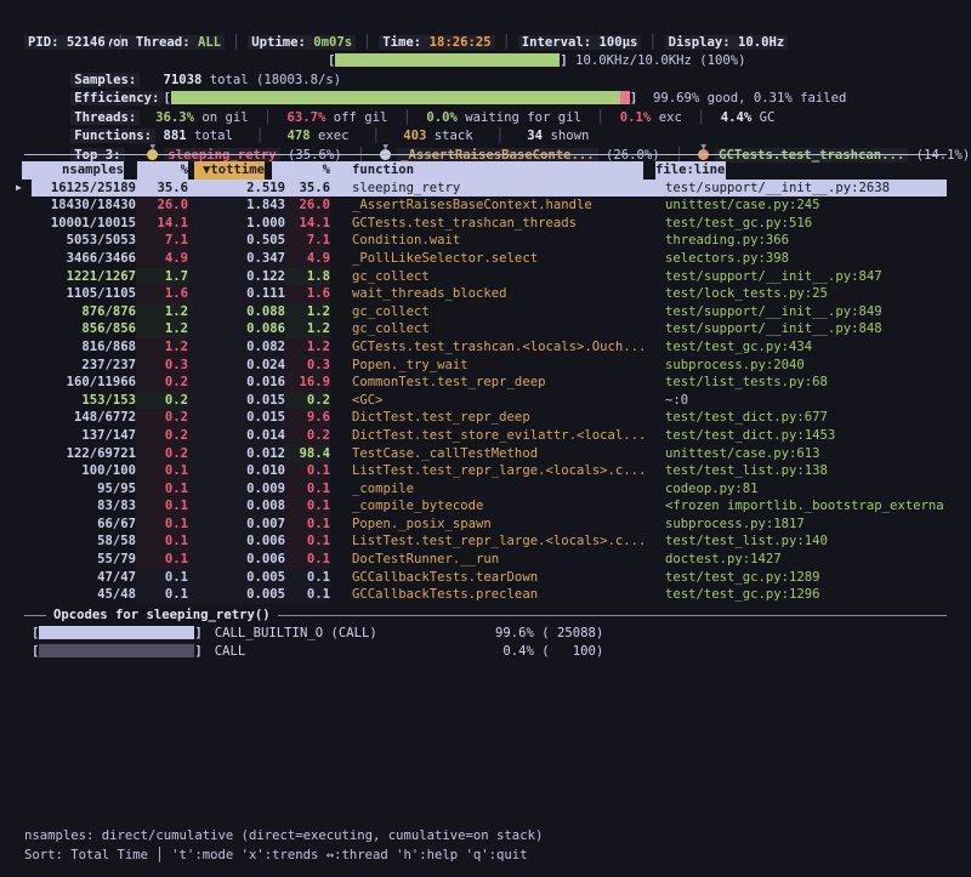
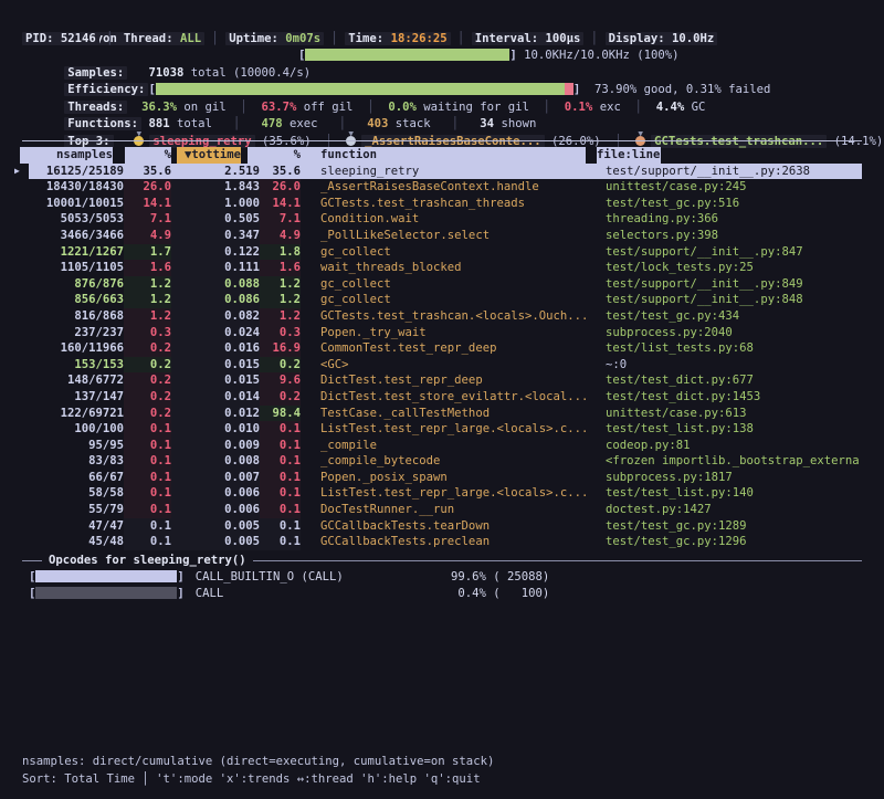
  PID: 52146 │ Thread: ALL │ Uptime: 0m07s │ Time: 18:26:25 │ Interval: 100µs │ Display: 10.0Hz
- Samples: 71038 total (18003.8/s)
+ Samples: 71038 total (10000.4/s)
  [ ] 10.0KHz/10.0KHz (100%)
- Efficiency: [ ] 99.69% good, 0.31% failed
+ Efficiency: [ ] 73.90% good, 0.31% failed
  Threads: 36.3% on gil │ 63.7% off gil │ 0.0% waiting for gil │ 0.1% exc │ 4.4% GC
  Functions: 881 total │ 478 exec │ 403 stack │ 34 shown
  Top 3: sleeping_retry (35.6%) │ _AssertRaisesBaseConte... (26.0%) │ GCTests.test_trashcan... (14.1%)
  nsamples
  %
  ▼tottime
  % function
  file:line
  ▶
  16125/25189
  35.6
  2.519
  35.6
  sleeping_retry
  test/support/__init__.py:2638
  18430/18430
  26.0
  1.843
  26.0
  _AssertRaisesBaseContext.handle
  unittest/case.py:245
  10001/10015
  14.1
  1.000
  14.1
  GCTests.test_trashcan_threads
  test/test_gc.py:516
  5053/5053
  7.1
  0.505
  7.1
  Condition.wait
  threading.py:366
  3466/3466
  4.9
  0.347
  4.9
  _PollLikeSelector.select
  selectors.py:398
  1221/1267
  1.7
  0.122
  1.8
  gc_collect
  test/support/__init__.py:847
  1105/1105
  1.6
  0.111
  1.6
  wait_threads_blocked
  test/lock_tests.py:25
  876/876
  1.2
  0.088
  1.2
  gc_collect
  test/support/__init__.py:849
- 856/856
+ 856/663
  1.2
  0.086
  1.2
  gc_collect
  test/support/__init__.py:848
  816/868
  1.2
  0.082
  1.2
  GCTests.test_trashcan.<locals>.Ouch...
  test/test_gc.py:434
  237/237
  0.3
  0.024
  0.3
  Popen._try_wait
  subprocess.py:2040
  160/11966
  0.2
  0.016
  16.9
  CommonTest.test_repr_deep
  test/list_tests.py:68
  153/153
  0.2
  0.015
  0.2
  <GC>
  ~:0
  148/6772
  0.2
  0.015
  9.6
  DictTest.test_repr_deep
  test/test_dict.py:677
  137/147
  0.2
  0.014
  0.2
  DictTest.test_store_evilattr.<local...
  test/test_dict.py:1453
  122/69721
  0.2
  0.012
  98.4
  TestCase._callTestMethod
  unittest/case.py:613
  100/100
  0.1
  0.010
  0.1
  ListTest.test_repr_large.<locals>.c...
  test/test_list.py:138
  95/95
  0.1
  0.009
  0.1
  _compile
  codeop.py:81
  83/83
  0.1
  0.008
  0.1
  _compile_bytecode
  <frozen importlib._bootstrap_externa
  66/67
  0.1
  0.007
  0.1
  Popen._posix_spawn
  subprocess.py:1817
  58/58
  0.1
  0.006
  0.1
  ListTest.test_repr_large.<locals>.c...
  test/test_list.py:140
  55/79
  0.1
  0.006
  0.1
  DocTestRunner.__run
  doctest.py:1427
  47/47
  0.1
  0.005
  0.1
  GCCallbackTests.tearDown
  test/test_gc.py:1289
  45/48
  0.1
  0.005
  0.1
  GCCallbackTests.preclean
  test/test_gc.py:1296
  Opcodes for sleeping_retry()
  [ ] CALL_BUILTIN_O (CALL)
  99.6% ( 25088)
  [ ] CALL
  0.4% ( 100)
  nsamples: direct/cumulative (direct=executing, cumulative=on stack)
  Sort: Total Time │ 't':mode 'x':trends ↔:thread 'h':help 'q':quit
